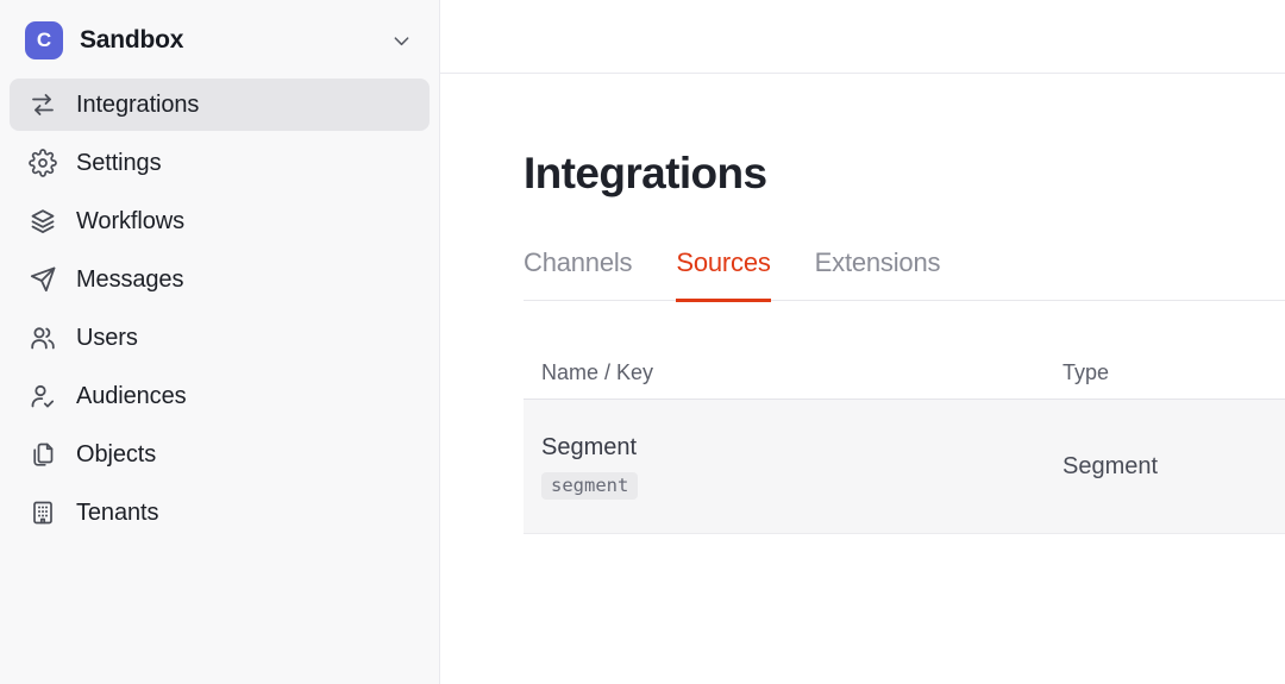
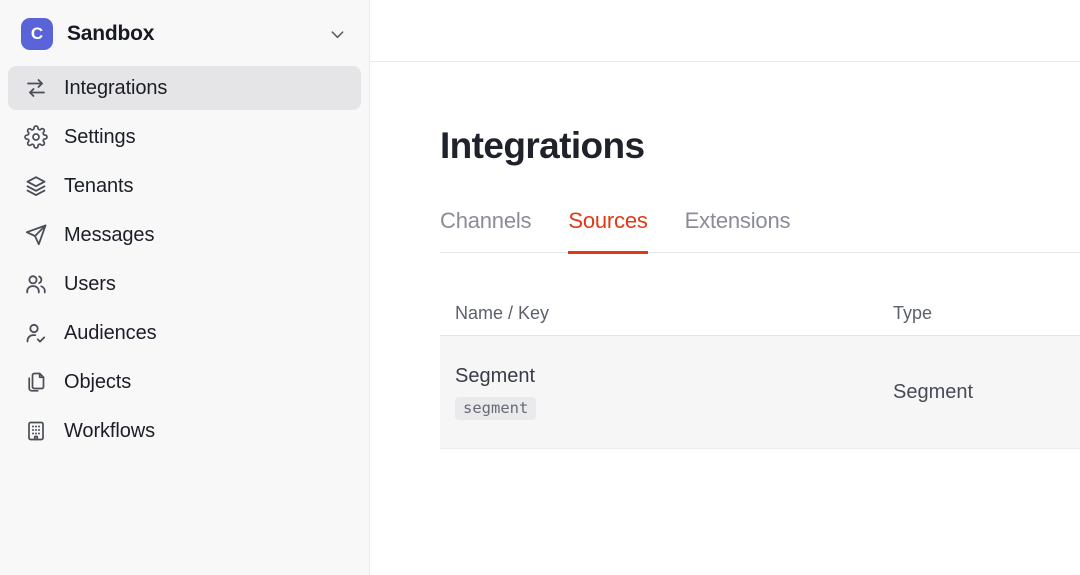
  C
  Sandbox
  Integrations
  Settings
- Workflows
+ Tenants
  Messages
  Users
  Audiences
  Objects
- Tenants
+ Workflows
  Integrations
  Channels
  Sources
  Extensions
  Name / Key
  Type
  Segment
  segment
  Segment
